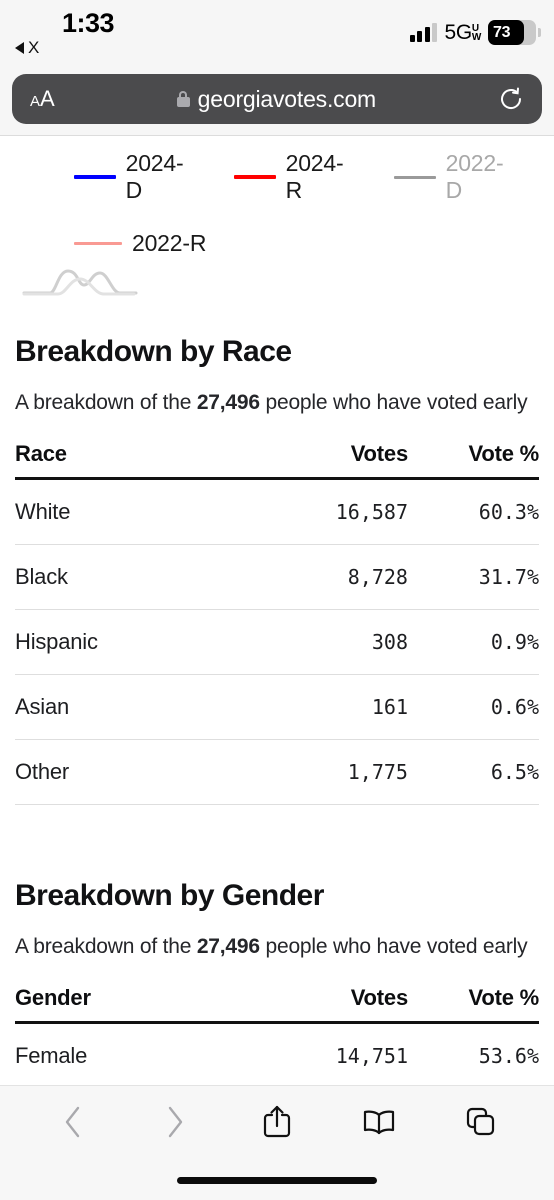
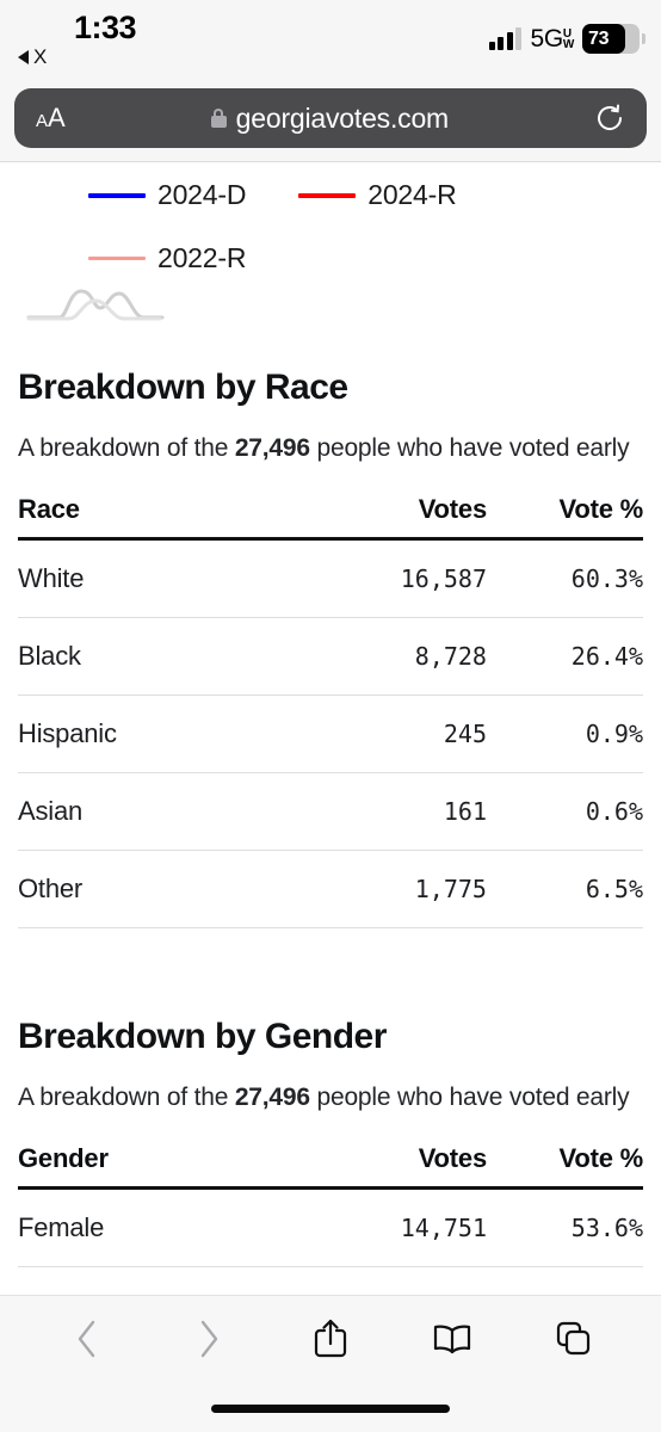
  1:33
  X
  5G
  U
  W
  73
  A
  A
  georgiavotes.com
  2024-D
  2024-R
- 2022-D
  2022-R
  Breakdown by Race
  A breakdown of the 27,496 people who have voted early
  Race	Votes	Vote %
  White	16,587	60.3%
- Black	8,728	31.7%
+ Black	8,728	26.4%
- Hispanic	308	0.9%
+ Hispanic	245	0.9%
  Asian	161	0.6%
  Other	1,775	6.5%
  Breakdown by Gender
  A breakdown of the 27,496 people who have voted early
  Gender	Votes	Vote %
  Female	14,751	53.6%
